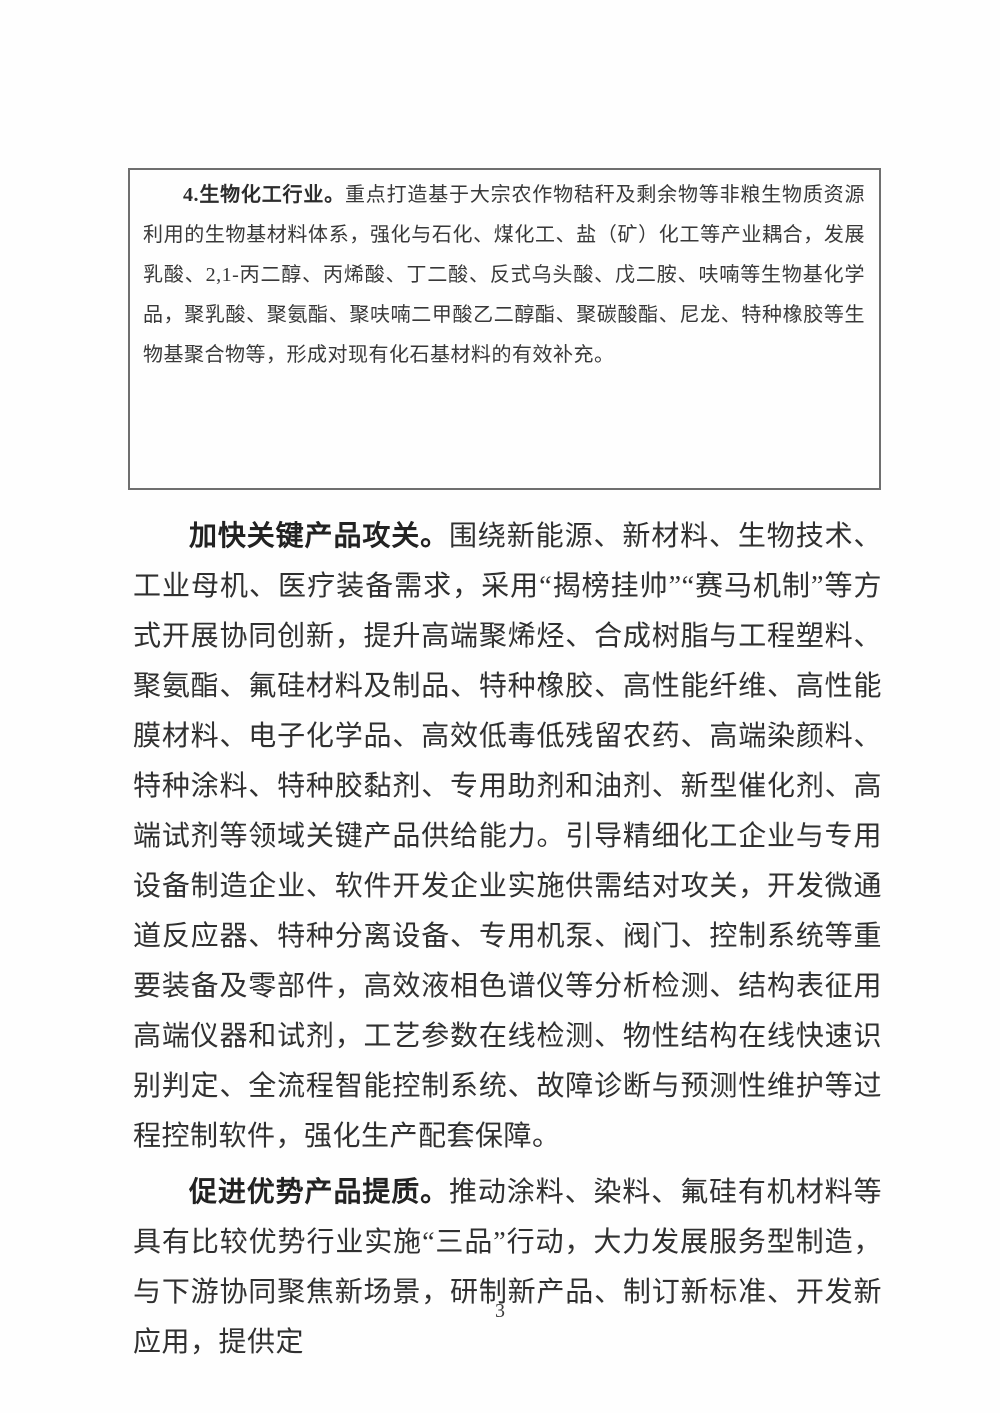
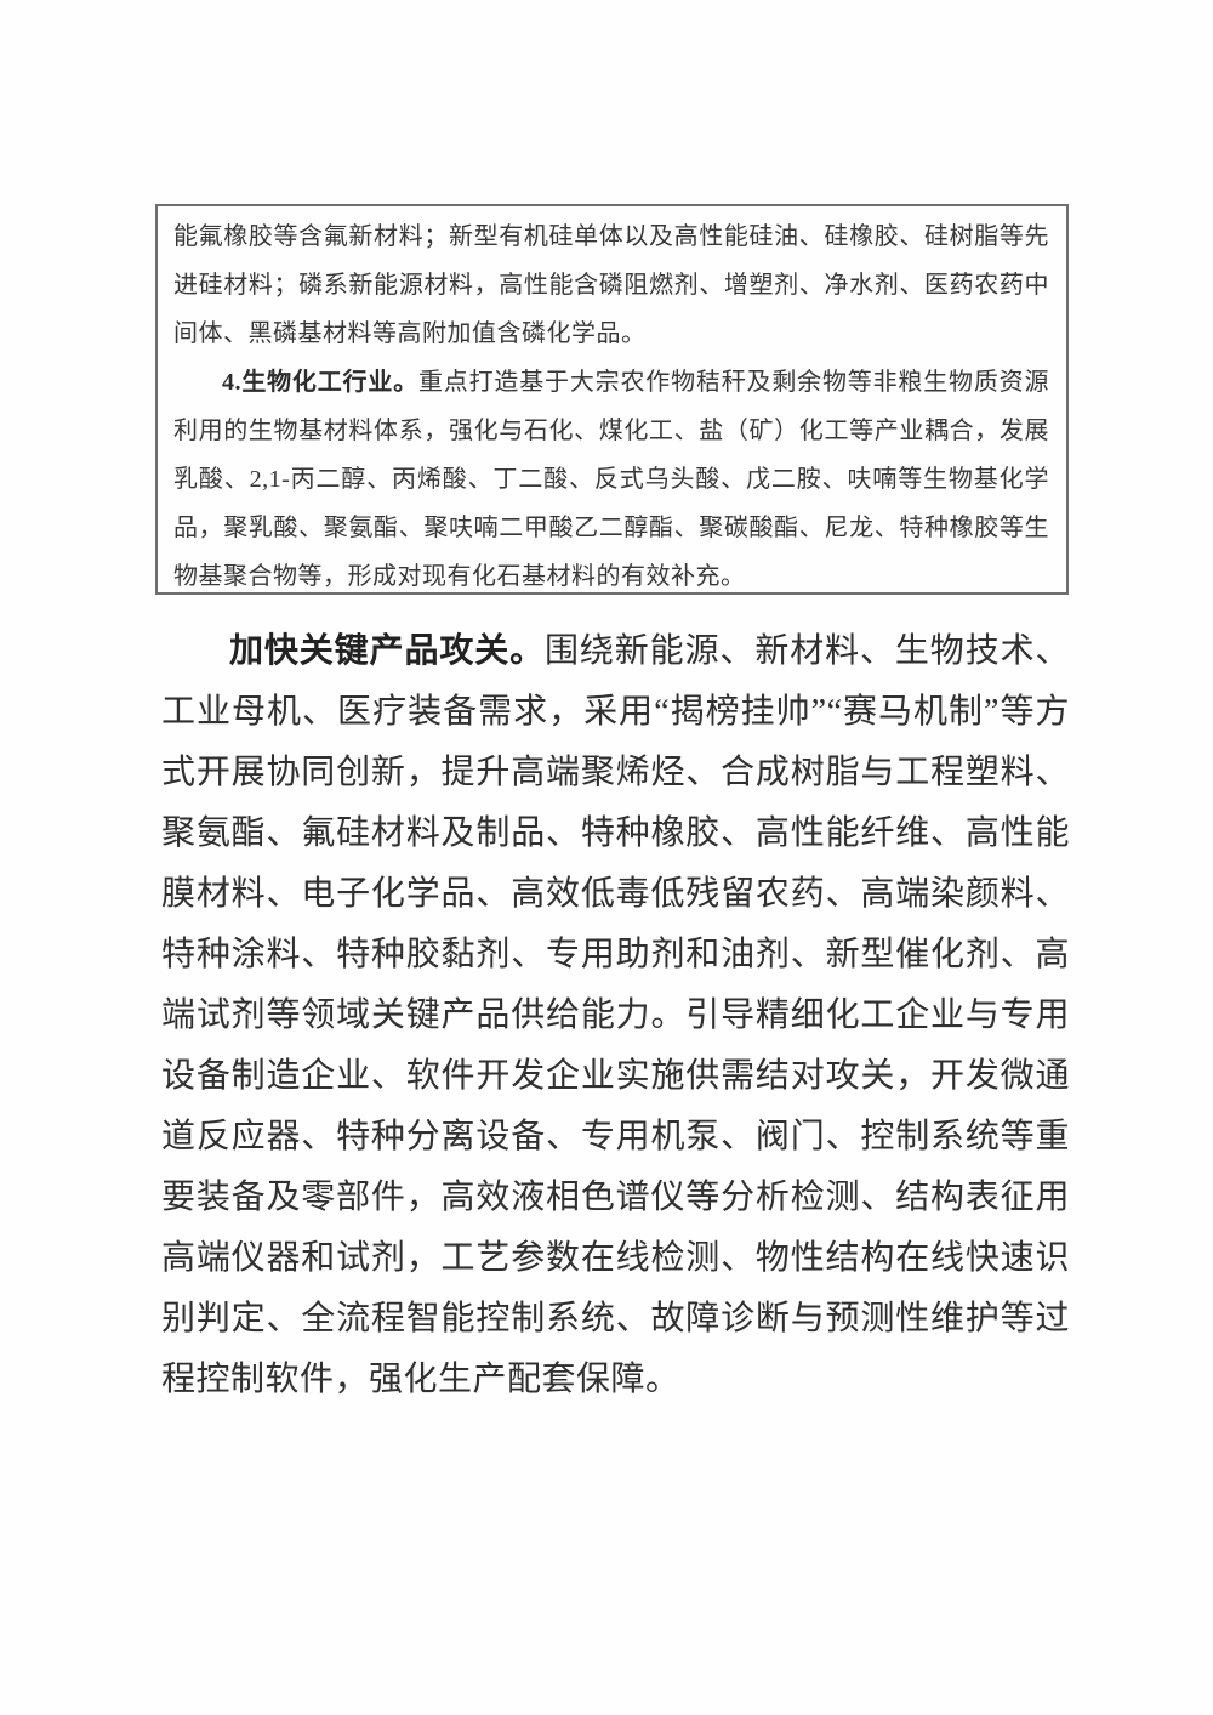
+ 能氟橡胶等含氟新材料；新型有机硅单体以及高性能硅油、硅橡胶、硅树脂等先进硅材料；磷系新能源材料，高性能含磷阻燃剂、增塑剂、净水剂、医药农药中间体、黑磷基材料等高附加值含磷化学品。
  4.生物化工行业。重点打造基于大宗农作物秸秆及剩余物等非粮生物质资源利用的生物基材料体系，强化与石化、煤化工、盐（矿）化工等产业耦合，发展乳酸、2,1-丙二醇、丙烯酸、丁二酸、反式乌头酸、戊二胺、呋喃等生物基化学品，聚乳酸、聚氨酯、聚呋喃二甲酸乙二醇酯、聚碳酸酯、尼龙、特种橡胶等生物基聚合物等，形成对现有化石基材料的有效补充。
  加快关键产品攻关。围绕新能源、新材料、生物技术、工业母机、医疗装备需求，采用“揭榜挂帅”“赛马机制”等方式开展协同创新，提升高端聚烯烃、合成树脂与工程塑料、聚氨酯、氟硅材料及制品、特种橡胶、高性能纤维、高性能膜材料、电子化学品、高效低毒低残留农药、高端染颜料、特种涂料、特种胶黏剂、专用助剂和油剂、新型催化剂、高端试剂等领域关键产品供给能力。引导精细化工企业与专用设备制造企业、软件开发企业实施供需结对攻关，开发微通道反应器、特种分离设备、专用机泵、阀门、控制系统等重要装备及零部件，高效液相色谱仪等分析检测、结构表征用高端仪器和试剂，工艺参数在线检测、物性结构在线快速识别判定、全流程智能控制系统、故障诊断与预测性维护等过程控制软件，强化生产配套保障。
- 促进优势产品提质。推动涂料、染料、氟硅有机材料等具有比较优势行业实施“三品”行动，大力发展服务型制造，与下游协同聚焦新场景，研制新产品、制订新标准、开发新应用，提供定
- 3
